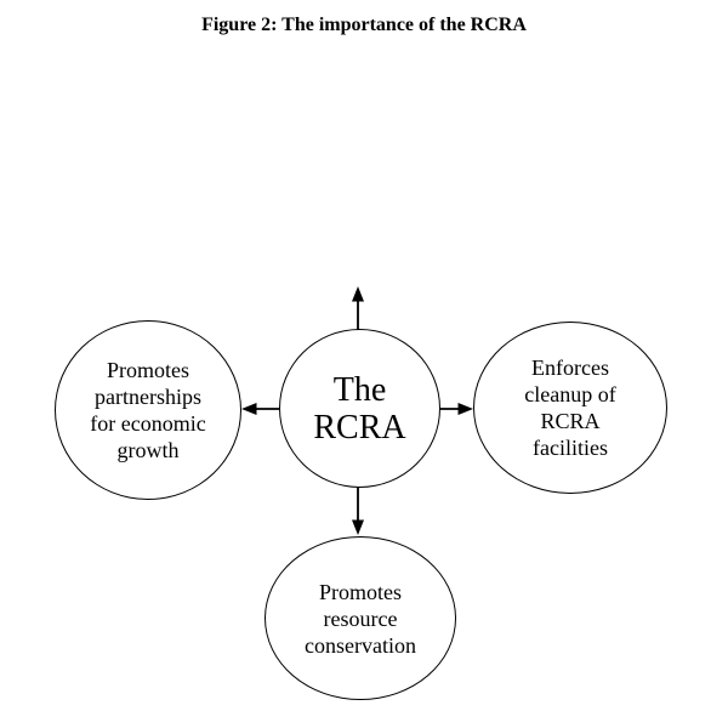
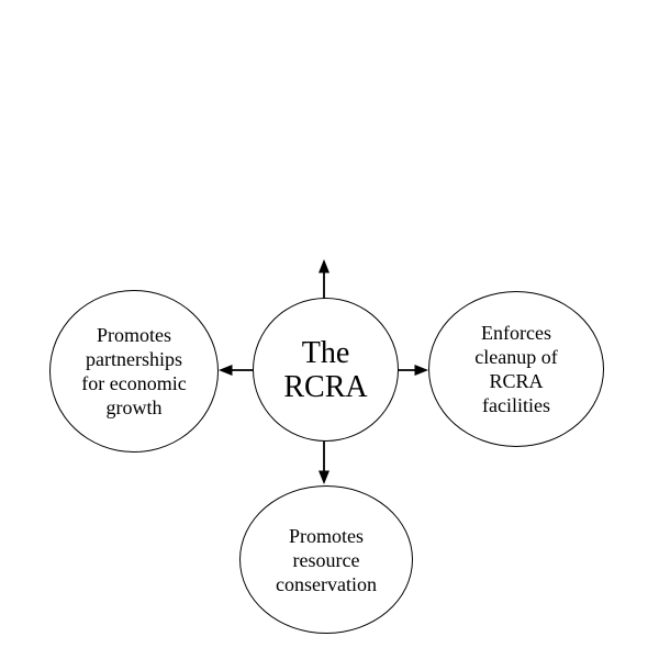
- Figure 2: The importance of the RCRA
  Promotes
  partnerships
  for economic
  growth
  The
  RCRA
  Enforces
  cleanup of
  RCRA
  facilities
  Promotes
  resource
  conservation
